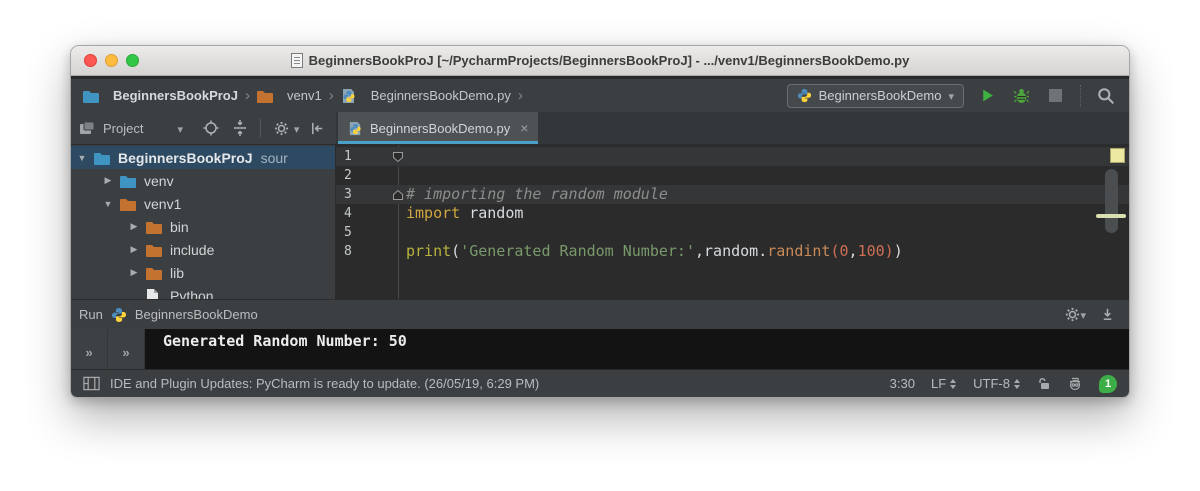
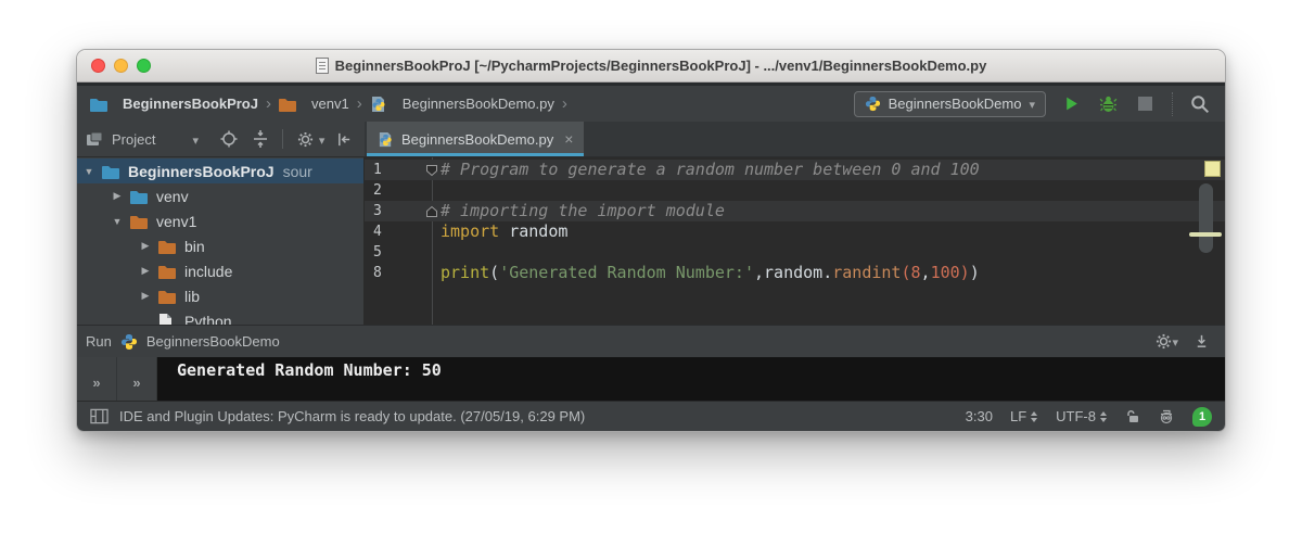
  BeginnersBookProJ [~/PycharmProjects/BeginnersBookProJ] - .../venv1/BeginnersBookDemo.py
  BeginnersBookProJ
  venv1
  BeginnersBookDemo.py
  BeginnersBookDemo
  Project
  BeginnersBookDemo.py
  BeginnersBookProJ
  sour
  venv
  venv1
  bin
  include
  lib
  Python
  1
+ # Program to generate a random number between 0 and 100
  2
  3
- # importing the random module
+ # importing the import module
  4
  import random
  5
  8
- print('Generated Random Number:',random.randint(0,100))
+ print('Generated Random Number:',random.randint(8,100))
  Run
  BeginnersBookDemo
  Generated Random Number: 50
- IDE and Plugin Updates: PyCharm is ready to update. (26/05/19, 6:29 PM)
+ IDE and Plugin Updates: PyCharm is ready to update. (27/05/19, 6:29 PM)
  3:30
  LF
  UTF-8
  1
